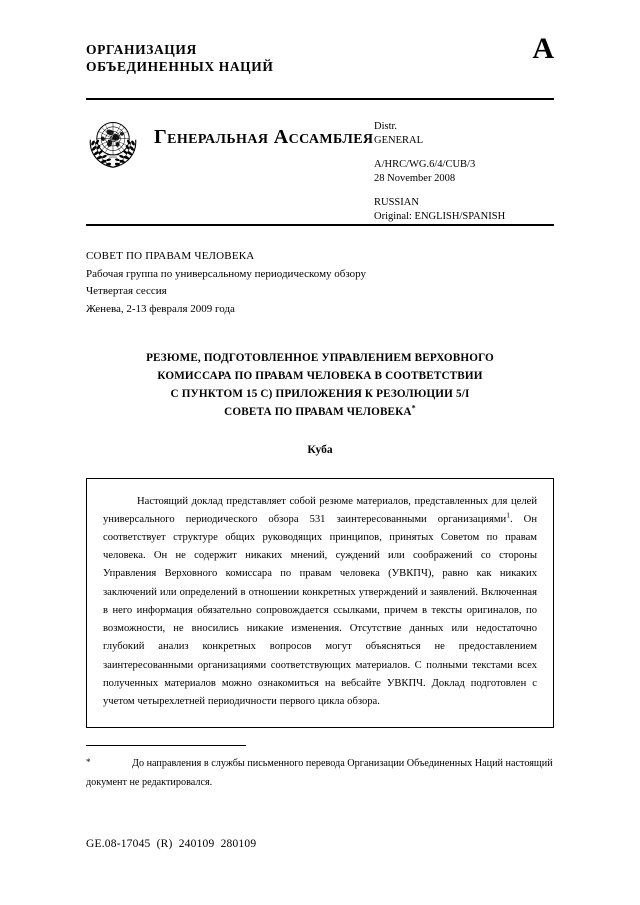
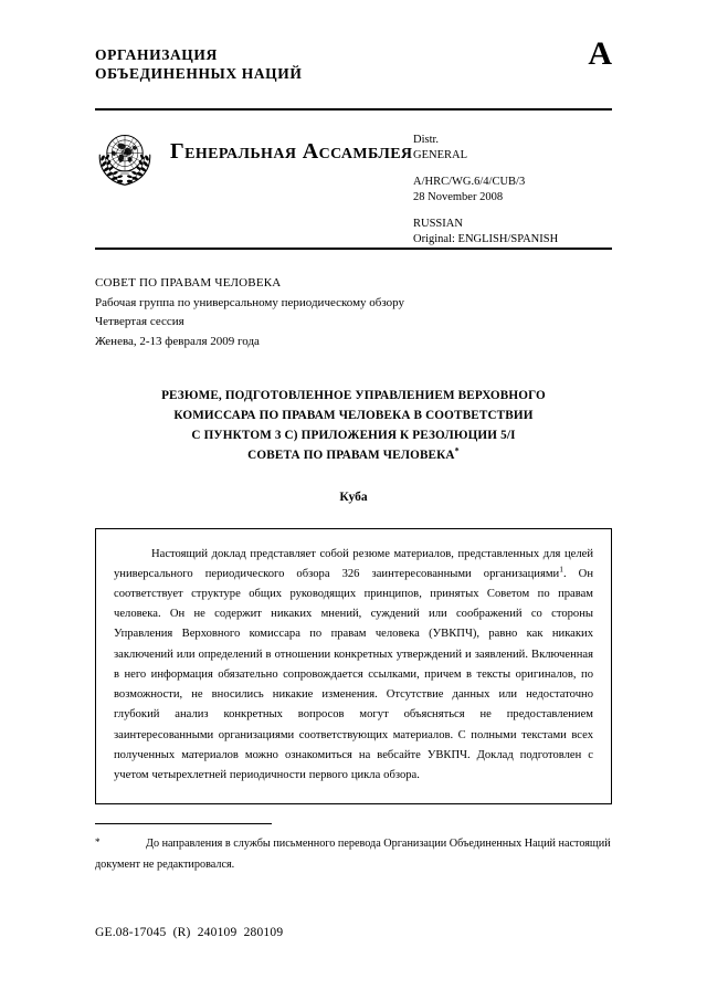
  ОРГАНИЗАЦИЯ
  ОБЪЕДИНЕННЫХ НАЦИЙ
  A
  Генеральная Ассамблея
  Distr.
  GENERAL
  A/HRC/WG.6/4/CUB/3
  28 November 2008
  RUSSIAN
  Original: ENGLISH/SPANISH
  СОВЕТ ПО ПРАВАМ ЧЕЛОВЕКА
  Рабочая группа по универсальному периодическому обзору
  Четвертая сессия
  Женева, 2-13 февраля 2009 года
  РЕЗЮМЕ, ПОДГОТОВЛЕННОЕ УПРАВЛЕНИЕМ ВЕРХОВНОГО
  КОМИССАРА ПО ПРАВАМ ЧЕЛОВЕКА В СООТВЕТСТВИИ
- С ПУНКТОМ 15 С) ПРИЛОЖЕНИЯ К РЕЗОЛЮЦИИ 5/I
+ С ПУНКТОМ 3 С) ПРИЛОЖЕНИЯ К РЕЗОЛЮЦИИ 5/I
  СОВЕТА ПО ПРАВАМ ЧЕЛОВЕКА*
  Куба
- Настоящий доклад представляет собой резюме материалов, представленных для целей универсального периодического обзора 531 заинтересованными организациями1. Он соответствует структуре общих руководящих принципов, принятых Советом по правам человека. Он не содержит никаких мнений, суждений или соображений со стороны Управления Верховного комиссара по правам человека (УВКПЧ), равно как никаких заключений или определений в отношении конкретных утверждений и заявлений. Включенная в него информация обязательно сопровождается ссылками, причем в тексты оригиналов, по возможности, не вносились никакие изменения. Отсутствие данных или недостаточно глубокий анализ конкретных вопросов могут объясняться не предоставлением заинтересованными организациями соответствующих материалов. С полными текстами всех полученных материалов можно ознакомиться на вебсайте УВКПЧ. Доклад подготовлен с учетом четырехлетней периодичности первого цикла обзора.
+ Настоящий доклад представляет собой резюме материалов, представленных для целей универсального периодического обзора 326 заинтересованными организациями1. Он соответствует структуре общих руководящих принципов, принятых Советом по правам человека. Он не содержит никаких мнений, суждений или соображений со стороны Управления Верховного комиссара по правам человека (УВКПЧ), равно как никаких заключений или определений в отношении конкретных утверждений и заявлений. Включенная в него информация обязательно сопровождается ссылками, причем в тексты оригиналов, по возможности, не вносились никакие изменения. Отсутствие данных или недостаточно глубокий анализ конкретных вопросов могут объясняться не предоставлением заинтересованными организациями соответствующих материалов. С полными текстами всех полученных материалов можно ознакомиться на вебсайте УВКПЧ. Доклад подготовлен с учетом четырехлетней периодичности первого цикла обзора.
  * До направления в службы письменного перевода Организации Объединенных Наций настоящий документ не редактировался.
  GE.08-17045 (R) 240109 280109
